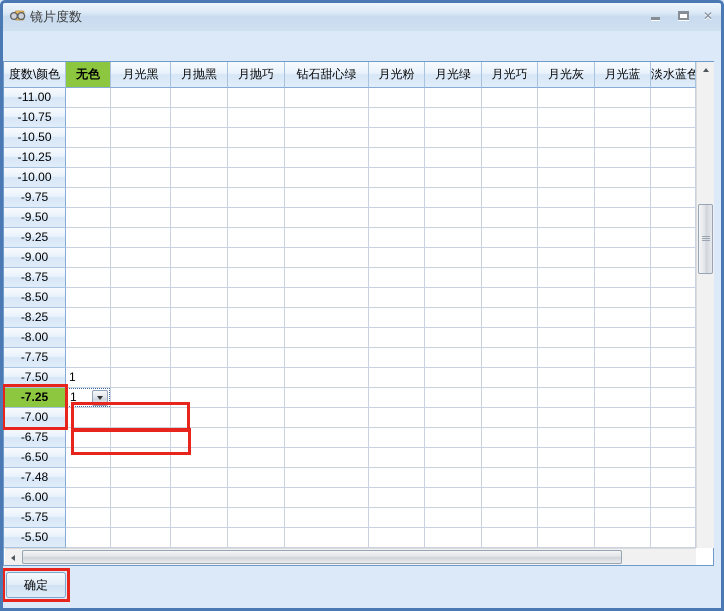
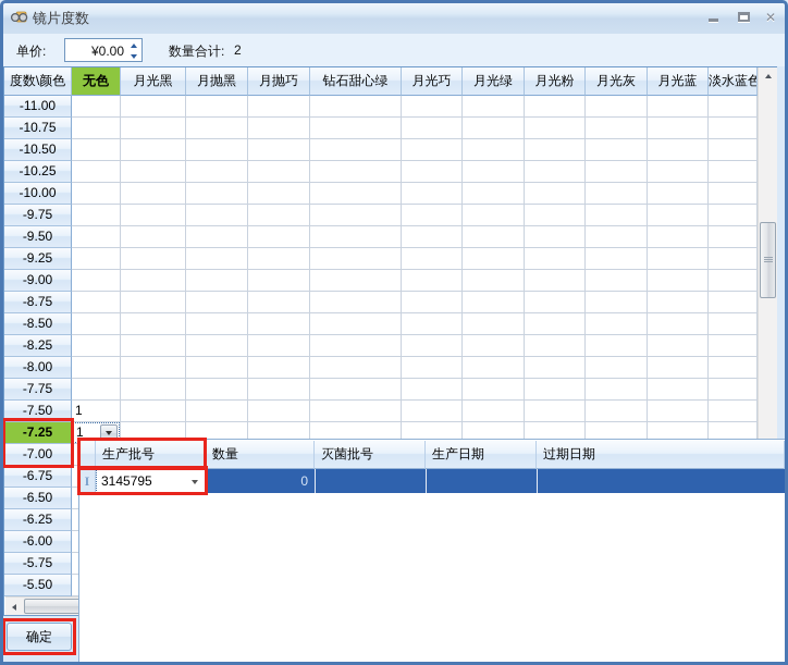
  镜片度数
  ✕
+ 单价:
+ ¥0.00
+ 数量合计:
+ 2
  度数\颜色
  无色
  月光黑
  月抛黑
  月抛巧
  钻石甜心绿
- 月光粉
+ 月光巧
  月光绿
- 月光巧
+ 月光粉
  月光灰
  月光蓝
  淡水蓝色
  -11.00
  -10.75
  -10.50
  -10.25
  -10.00
  -9.75
  -9.50
  -9.25
  -9.00
  -8.75
  -8.50
  -8.25
  -8.00
  -7.75
  -7.50
  -7.25
  -7.00
  -6.75
  -6.50
- -7.48
+ -6.25
  -6.00
  -5.75
  -5.50
  1
  1
+ I
+ 3145795
+ 生产批号
+ 数量
+ 灭菌批号
+ 生产日期
+ 过期日期
+ 0
  确定
